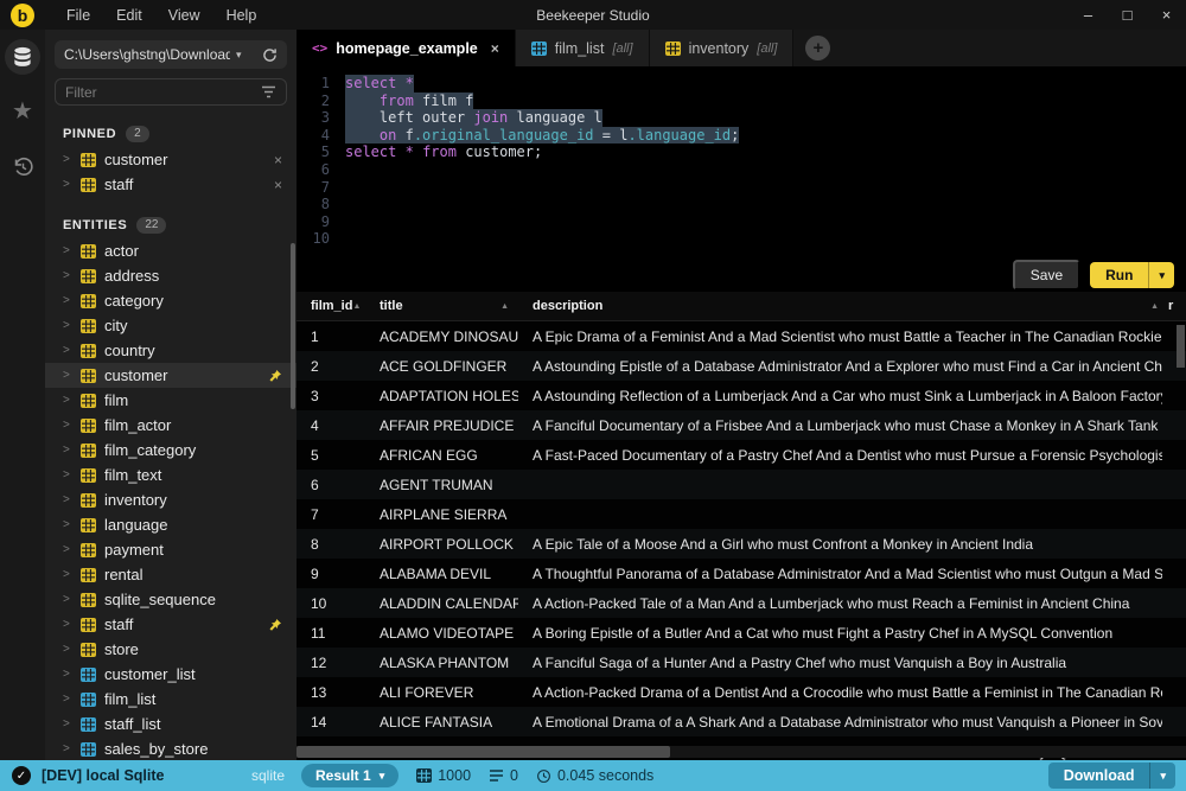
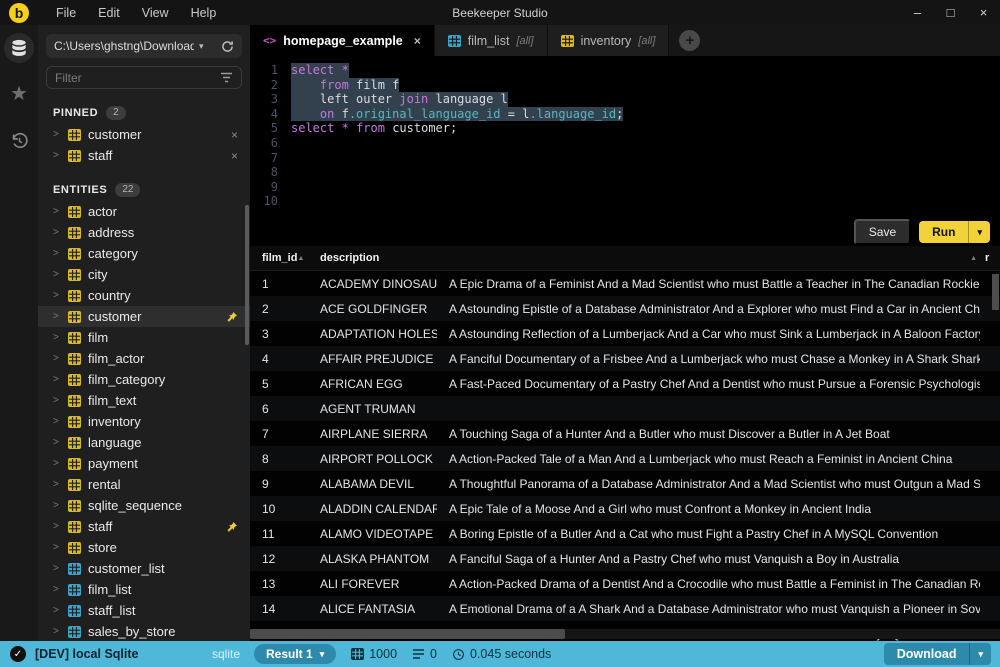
  b
  File
  Edit
  View
  Help
  Beekeeper Studio
  –
  □
  ×
  ★
  C:\Users\ghstng\Download
  ▾
  Filter
  PINNED
  2
  >
  customer
  ×
  >
  staff
  ×
  ENTITIES
  22
  >
  actor
  >
  address
  >
  category
  >
  city
  >
  country
  >
  customer
  >
  film
  >
  film_actor
  >
  film_category
  >
  film_text
  >
  inventory
  >
  language
  >
  payment
  >
  rental
  >
  sqlite_sequence
  >
  staff
  >
  store
  >
  customer_list
  >
  film_list
  >
  staff_list
  >
  sales_by_store
  <>
  homepage_example
  ×
  film_list
  [all]
  inventory
  [all]
  +
  1
  select *
  2
  from film f
  3
  left outer join language l
  4
  on f.original_language_id = l.language_id;
  5
  select * from customer;
  6
  7
  8
  9
  10
  Save
  Run
  ▾
  film_id
- title
  description
  r
  1
  ACADEMY DINOSAU
  A Epic Drama of a Feminist And a Mad Scientist who must Battle a Teacher in The Canadian Rockie
  2
  ACE GOLDFINGER
  A Astounding Epistle of a Database Administrator And a Explorer who must Find a Car in Ancient Ch
  3
  ADAPTATION HOLES
  A Astounding Reflection of a Lumberjack And a Car who must Sink a Lumberjack in A Baloon Factor
  4
  AFFAIR PREJUDICE
- A Fanciful Documentary of a Frisbee And a Lumberjack who must Chase a Monkey in A Shark Tank
+ A Fanciful Documentary of a Frisbee And a Lumberjack who must Chase a Monkey in A Shark Shark
  5
  AFRICAN EGG
  A Fast-Paced Documentary of a Pastry Chef And a Dentist who must Pursue a Forensic Psychologis
  6
  AGENT TRUMAN
  7
  AIRPLANE SIERRA
+ A Touching Saga of a Hunter And a Butler who must Discover a Butler in A Jet Boat
  8
  AIRPORT POLLOCK
- A Epic Tale of a Moose And a Girl who must Confront a Monkey in Ancient India
+ A Action-Packed Tale of a Man And a Lumberjack who must Reach a Feminist in Ancient China
  9
  ALABAMA DEVIL
  A Thoughtful Panorama of a Database Administrator And a Mad Scientist who must Outgun a Mad S
  10
  ALADDIN CALENDAR
- A Action-Packed Tale of a Man And a Lumberjack who must Reach a Feminist in Ancient China
+ A Epic Tale of a Moose And a Girl who must Confront a Monkey in Ancient India
  11
  ALAMO VIDEOTAPE
  A Boring Epistle of a Butler And a Cat who must Fight a Pastry Chef in A MySQL Convention
  12
  ALASKA PHANTOM
  A Fanciful Saga of a Hunter And a Pastry Chef who must Vanquish a Boy in Australia
  13
  ALI FOREVER
  A Action-Packed Drama of a Dentist And a Crocodile who must Battle a Feminist in The Canadian R
  14
  ALICE FANTASIA
  A Emotional Drama of a A Shark And a Database Administrator who must Vanquish a Pioneer in Sov
  ✓
  [DEV] local Sqlite
  sqlite
  Result 1
  ▾
  1000
  0
  0.045 seconds
  Download
  ▾
